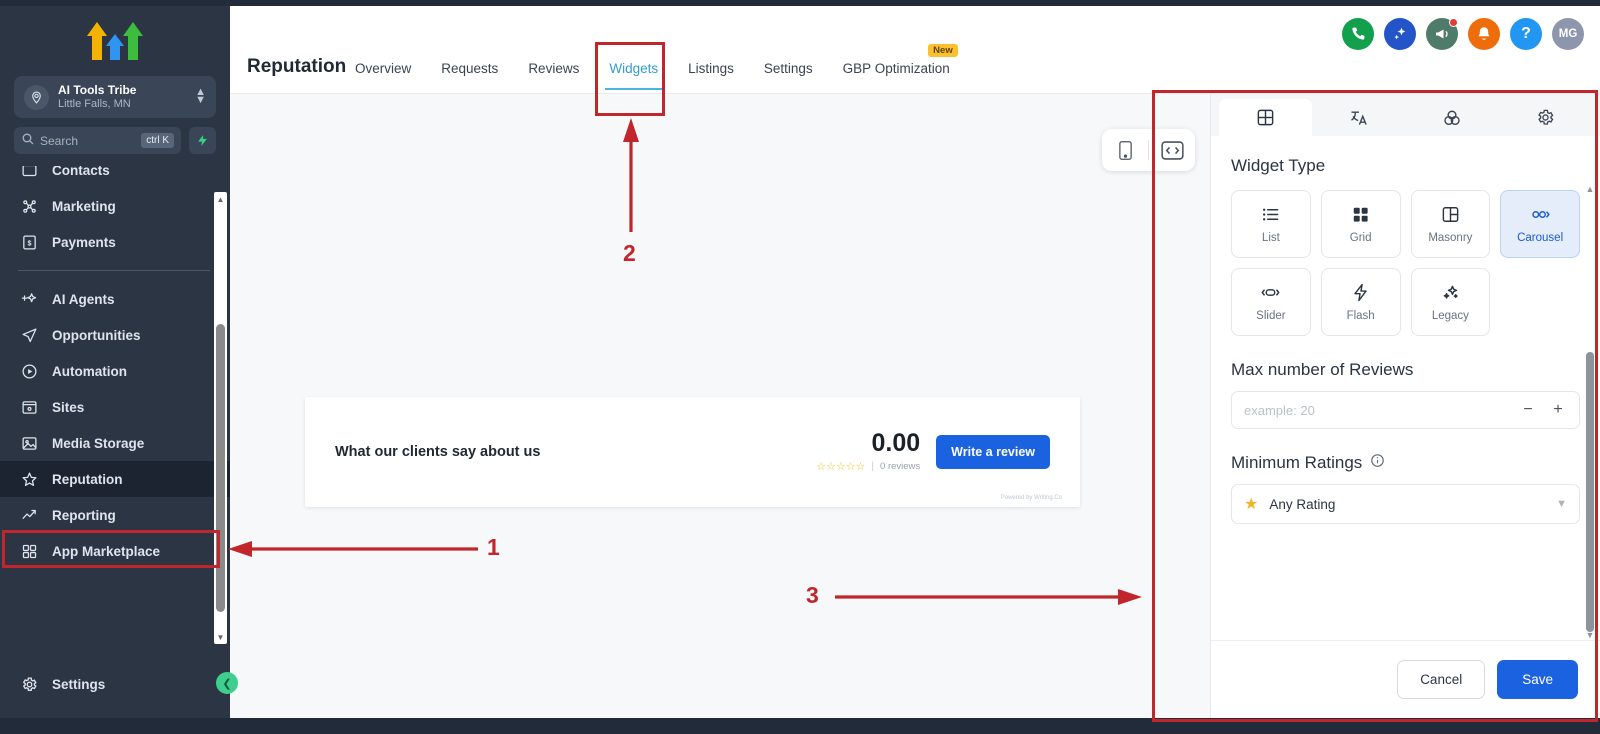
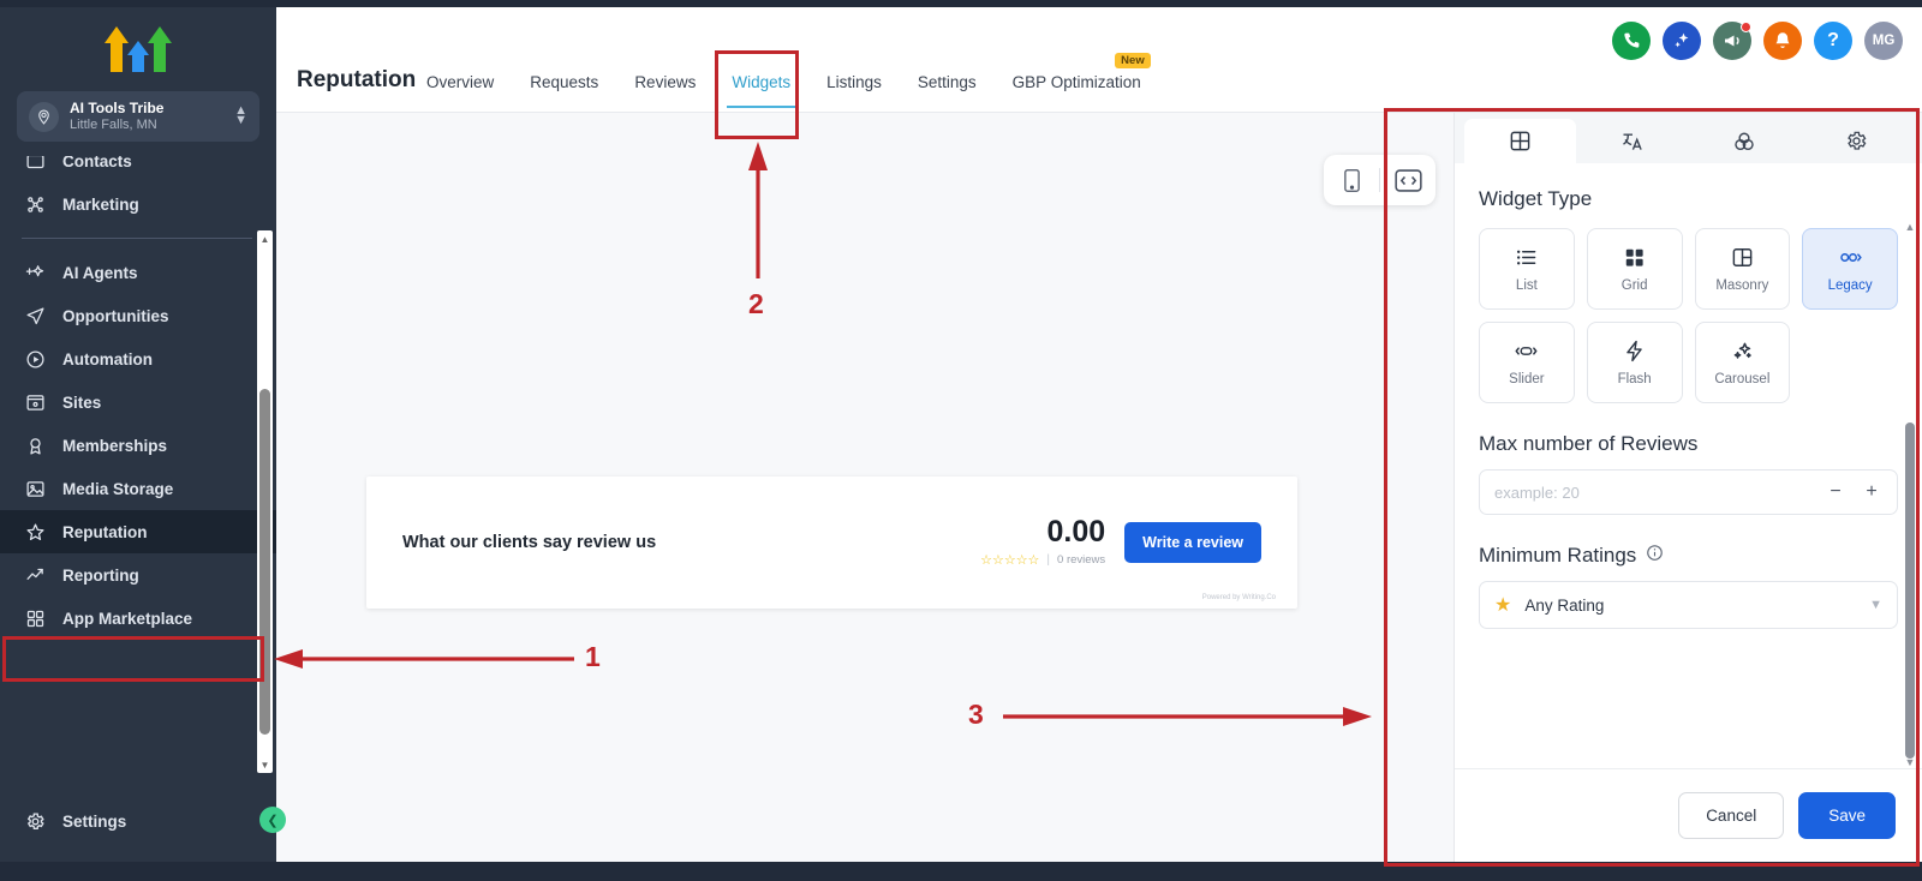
  AI Tools Tribe
  Little Falls, MN
  ▲
  ▼
- Search
- ctrl K
  Contacts
  Marketing
- $
- Payments
  AI Agents
  Opportunities
  Automation
  Sites
+ Memberships
  Media Storage
  Reputation
  Reporting
  App Marketplace
  Settings
  ▲
  ▼
  ❮
  Reputation
  Overview
  Requests
  Reviews
  Widgets
  Listings
  Settings
  GBP Optimization
  New
  ?
  MG
- What our clients say about us
+ What our clients say review us
  0.00
  ☆☆☆☆☆
  |
  0 reviews
  Write a review
  Widget Type
  List
  Grid
  Masonry
- Carousel
+ Legacy
  Slider
  Flash
- Legacy
+ Carousel
  Max number of Reviews
  example: 20
  −
  +
  Minimum Ratings
  ★
  Any Rating
  ▼
  ▲
  ▼
  Cancel
  Save
  1
  2
  3
